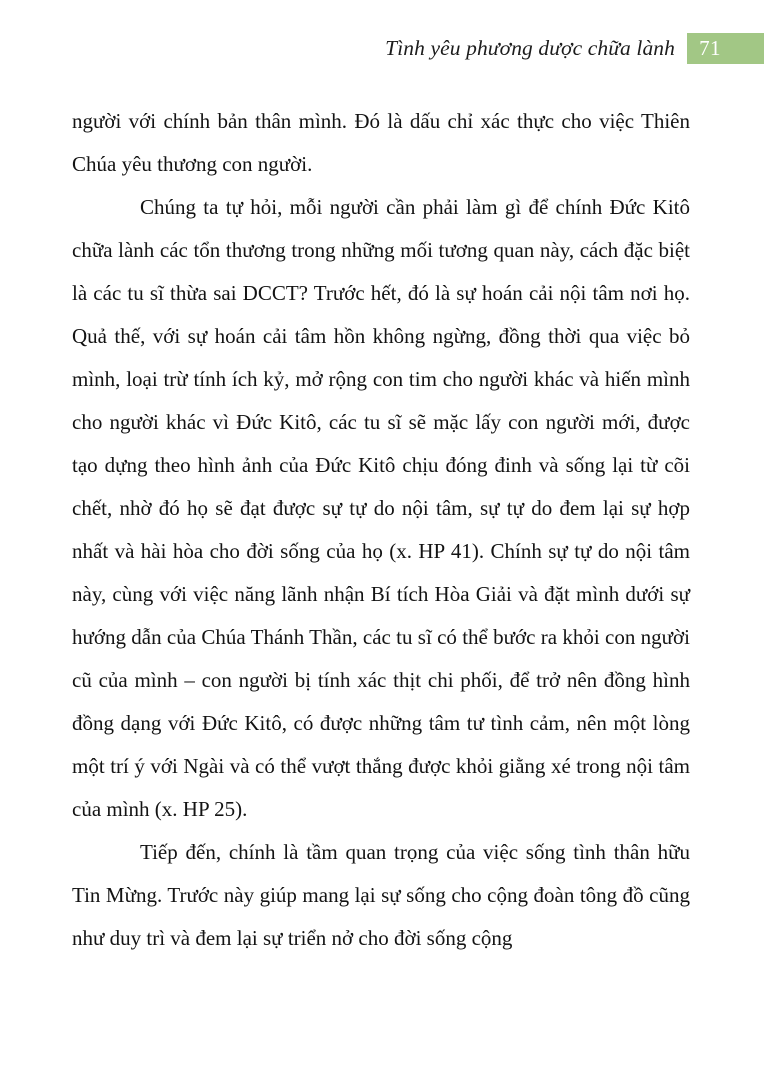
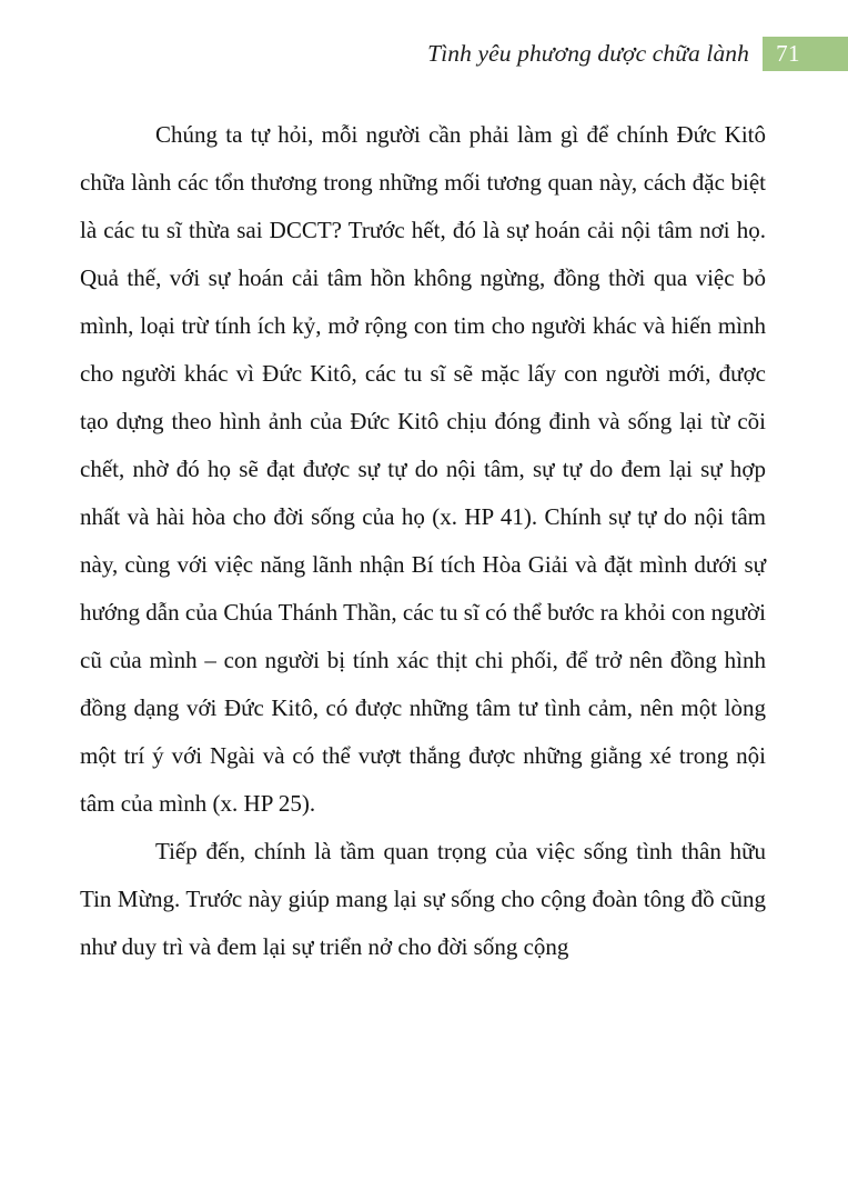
  Tình yêu phương dược chữa lành
  71
- người với chính bản thân mình. Đó là dấu chỉ xác thực cho việc Thiên Chúa yêu thương con người.
- Chúng ta tự hỏi, mỗi người cần phải làm gì để chính Đức Kitô chữa lành các tổn thương trong những mối tương quan này, cách đặc biệt là các tu sĩ thừa sai DCCT? Trước hết, đó là sự hoán cải nội tâm nơi họ. Quả thế, với sự hoán cải tâm hồn không ngừng, đồng thời qua việc bỏ mình, loại trừ tính ích kỷ, mở rộng con tim cho người khác và hiến mình cho người khác vì Đức Kitô, các tu sĩ sẽ mặc lấy con người mới, được tạo dựng theo hình ảnh của Đức Kitô chịu đóng đinh và sống lại từ cõi chết, nhờ đó họ sẽ đạt được sự tự do nội tâm, sự tự do đem lại sự hợp nhất và hài hòa cho đời sống của họ (x. HP 41). Chính sự tự do nội tâm này, cùng với việc năng lãnh nhận Bí tích Hòa Giải và đặt mình dưới sự hướng dẫn của Chúa Thánh Thần, các tu sĩ có thể bước ra khỏi con người cũ của mình – con người bị tính xác thịt chi phối, để trở nên đồng hình đồng dạng với Đức Kitô, có được những tâm tư tình cảm, nên một lòng một trí ý với Ngài và có thể vượt thắng được khỏi giằng xé trong nội tâm của mình (x. HP 25).
+ Chúng ta tự hỏi, mỗi người cần phải làm gì để chính Đức Kitô chữa lành các tổn thương trong những mối tương quan này, cách đặc biệt là các tu sĩ thừa sai DCCT? Trước hết, đó là sự hoán cải nội tâm nơi họ. Quả thế, với sự hoán cải tâm hồn không ngừng, đồng thời qua việc bỏ mình, loại trừ tính ích kỷ, mở rộng con tim cho người khác và hiến mình cho người khác vì Đức Kitô, các tu sĩ sẽ mặc lấy con người mới, được tạo dựng theo hình ảnh của Đức Kitô chịu đóng đinh và sống lại từ cõi chết, nhờ đó họ sẽ đạt được sự tự do nội tâm, sự tự do đem lại sự hợp nhất và hài hòa cho đời sống của họ (x. HP 41). Chính sự tự do nội tâm này, cùng với việc năng lãnh nhận Bí tích Hòa Giải và đặt mình dưới sự hướng dẫn của Chúa Thánh Thần, các tu sĩ có thể bước ra khỏi con người cũ của mình – con người bị tính xác thịt chi phối, để trở nên đồng hình đồng dạng với Đức Kitô, có được những tâm tư tình cảm, nên một lòng một trí ý với Ngài và có thể vượt thắng được những giằng xé trong nội tâm của mình (x. HP 25).
  Tiếp đến, chính là tầm quan trọng của việc sống tình thân hữu Tin Mừng. Trước này giúp mang lại sự sống cho cộng đoàn tông đồ cũng như duy trì và đem lại sự triển nở cho đời sống cộng
